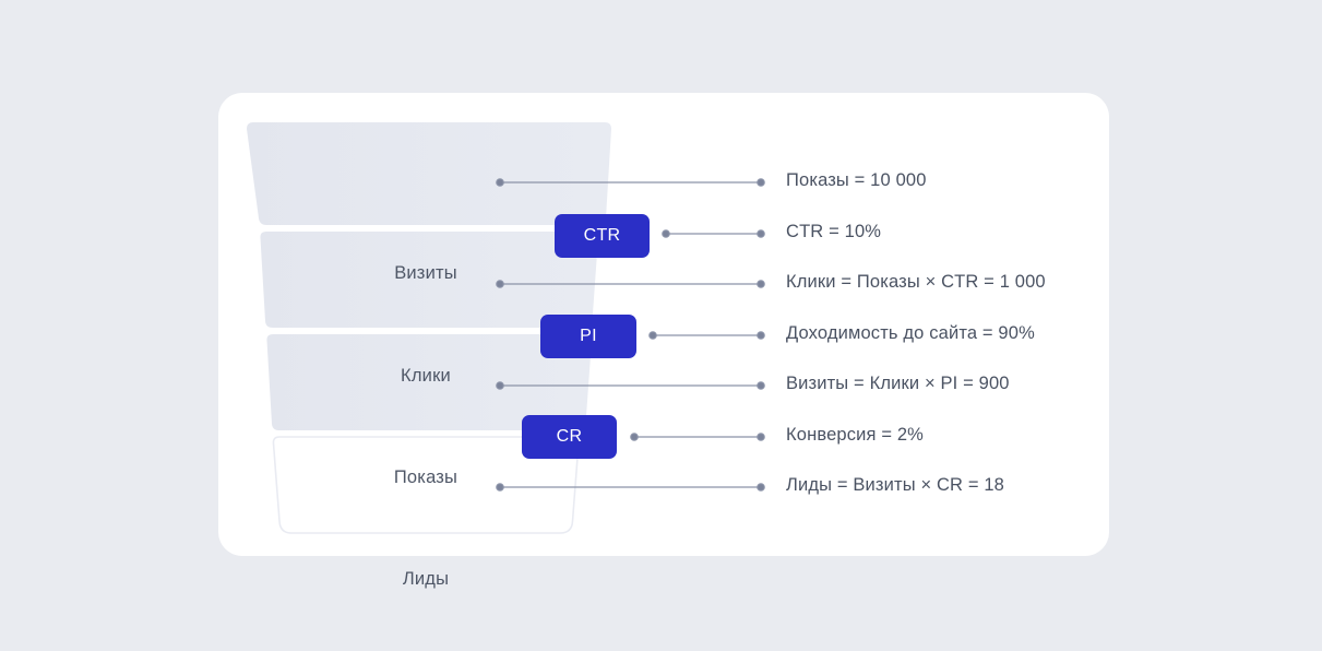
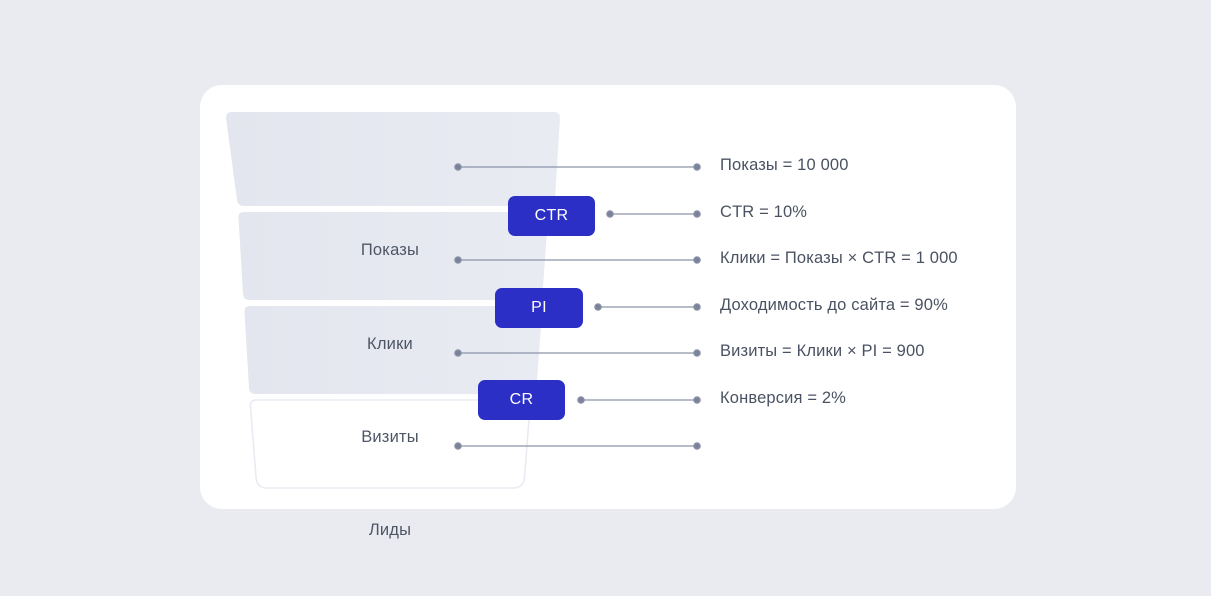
- Визиты
+ Показы
  Клики
- Показы
+ Визиты
  Лиды
  CTR
  PI
  CR
  Показы = 10 000
  CTR = 10%
  Клики = Показы × CTR = 1 000
  Доходимость до сайта = 90%
  Визиты = Клики × PI = 900
  Конверсия = 2%
- Лиды = Визиты × CR = 18
